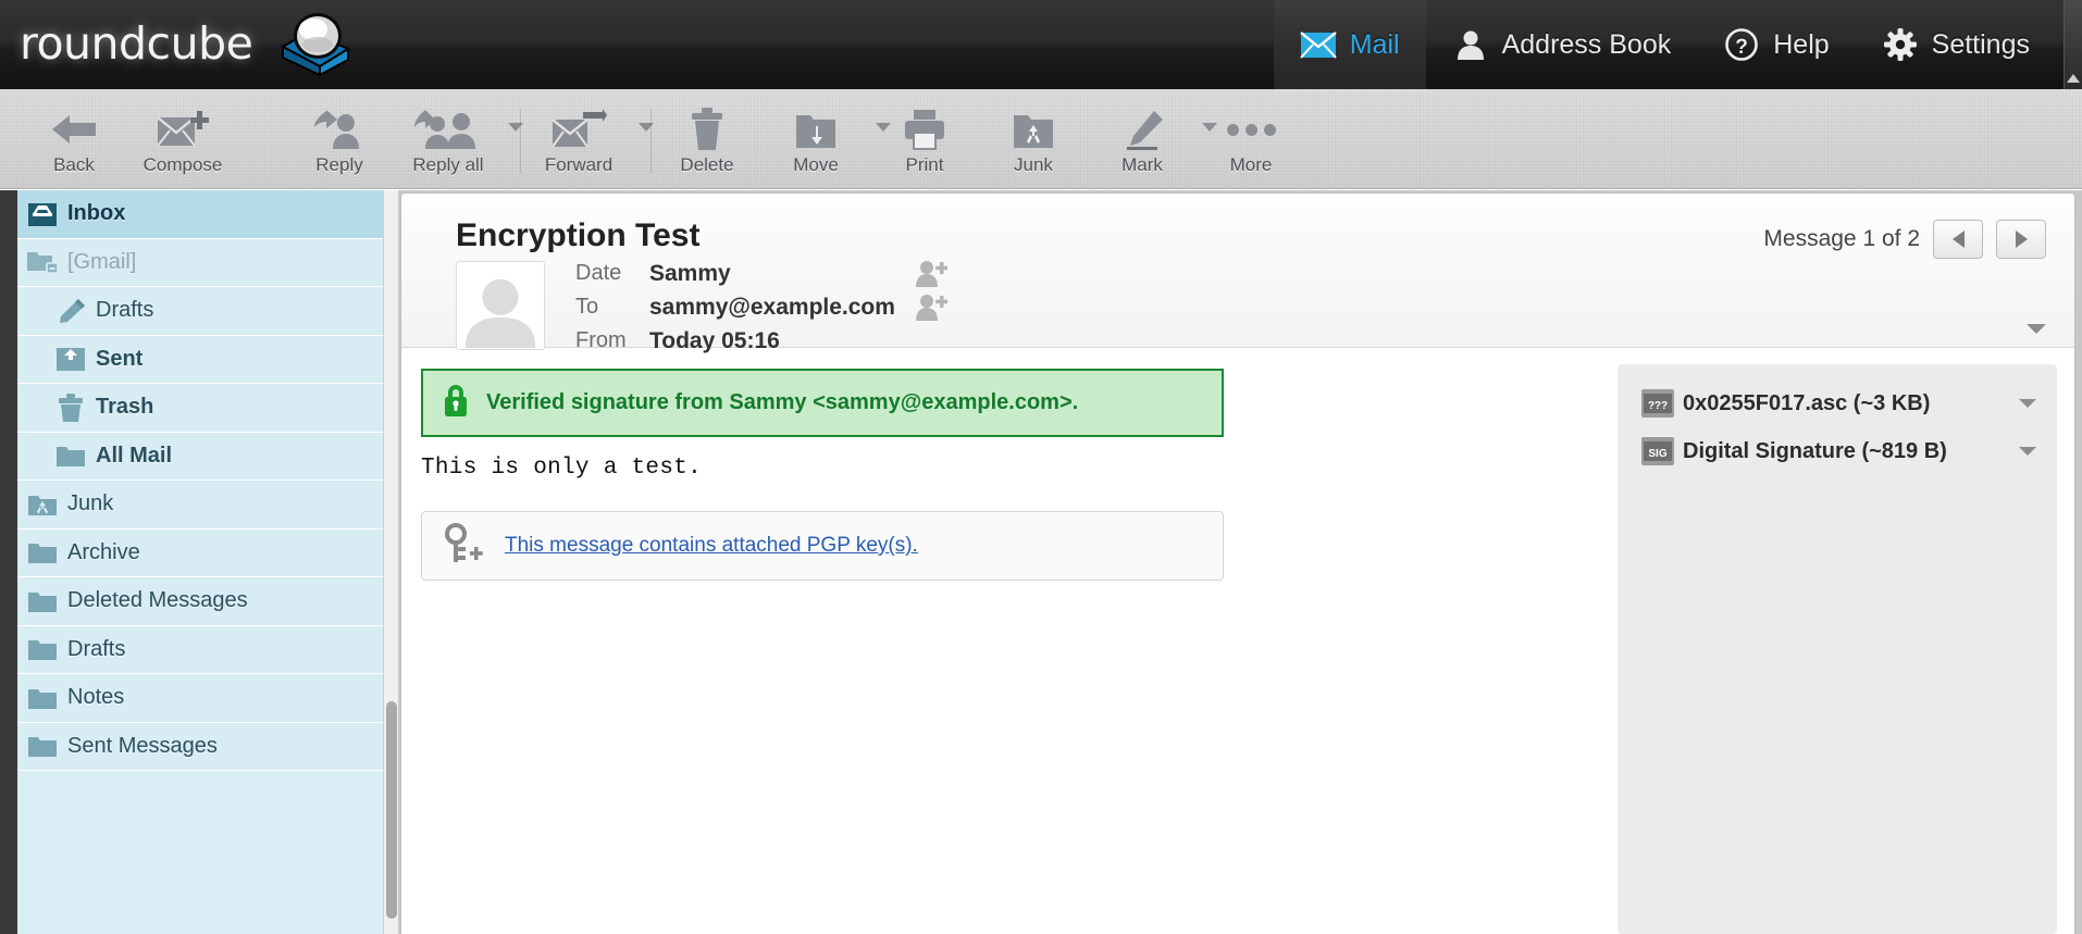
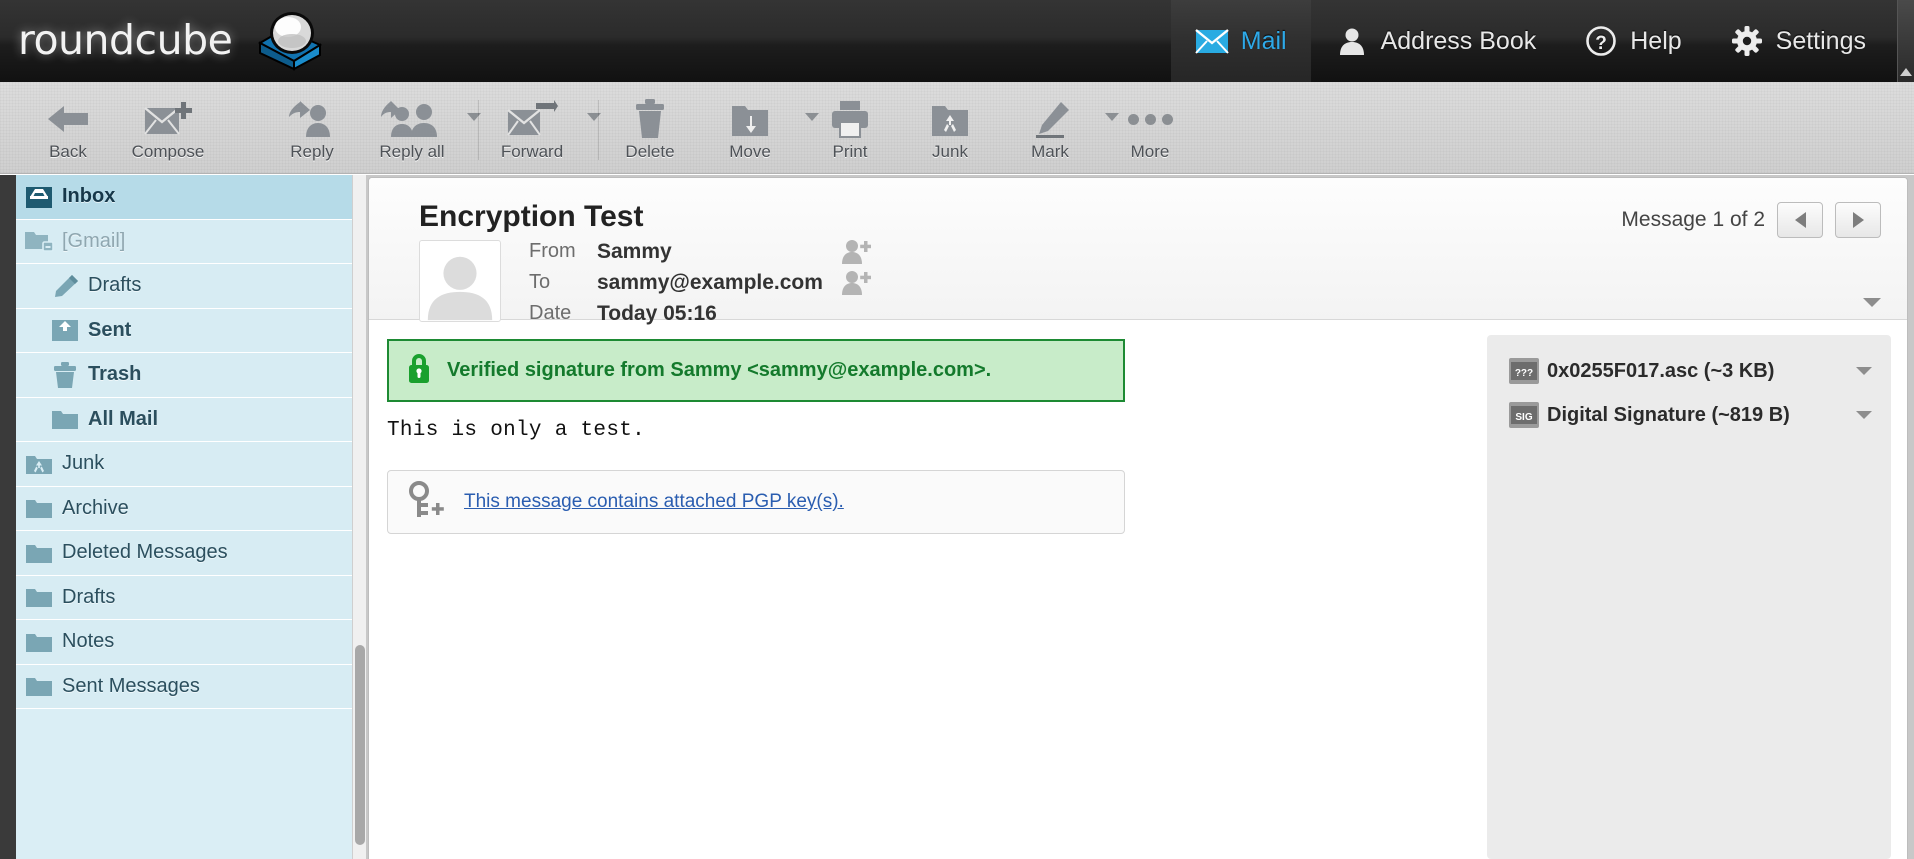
  roundcube
  Mail
  Address Book
  ?
  Help
  Settings
  Back
  Compose
  Reply
  Reply all
  Forward
  Delete
  Move
  Print
  Junk
  Mark
  More
  Inbox
  [Gmail]
  Drafts
  Sent
  Trash
  All Mail
  Junk
  Archive
  Deleted Messages
  Drafts
  Notes
  Sent Messages
  Encryption Test
  Message 1 of 2
- Date
+ From
  Sammy
  To
  sammy@example.com
- From
+ Date
  Today 05:16
  Verified signature from Sammy <sammy@example.com>.
  This is only a test.
  This message contains attached PGP key(s).
  ???
  0x0255F017.asc (~3 KB)
  SIG
  Digital Signature (~819 B)
